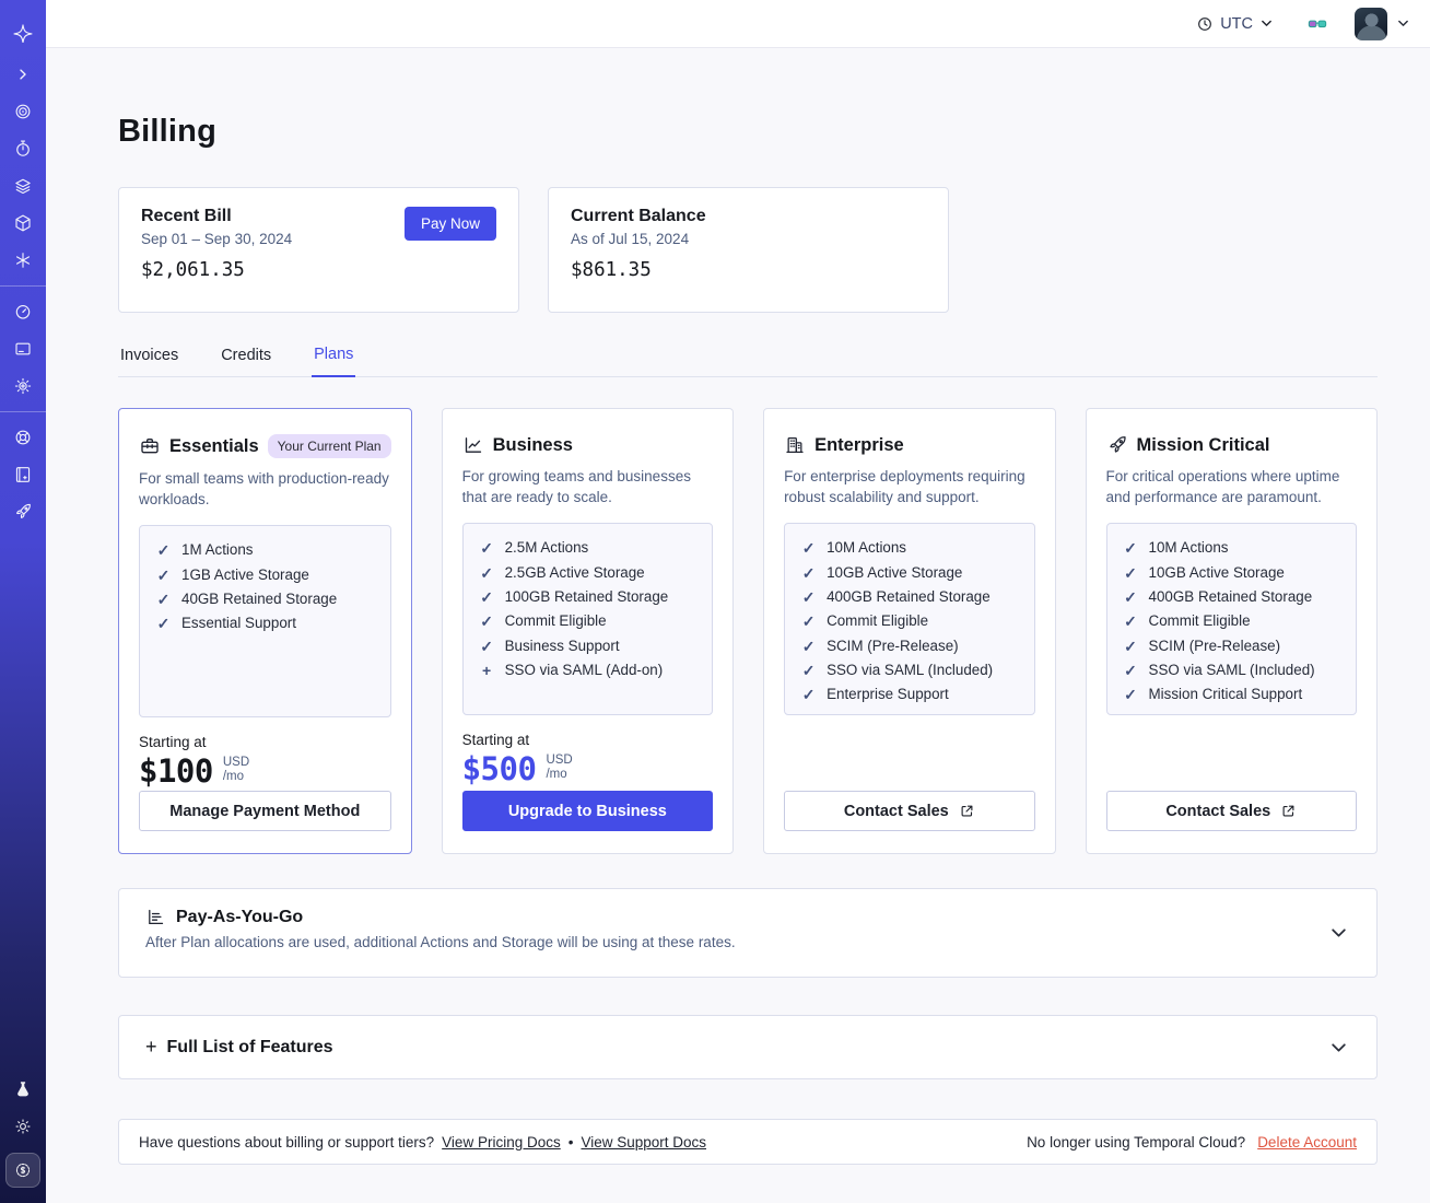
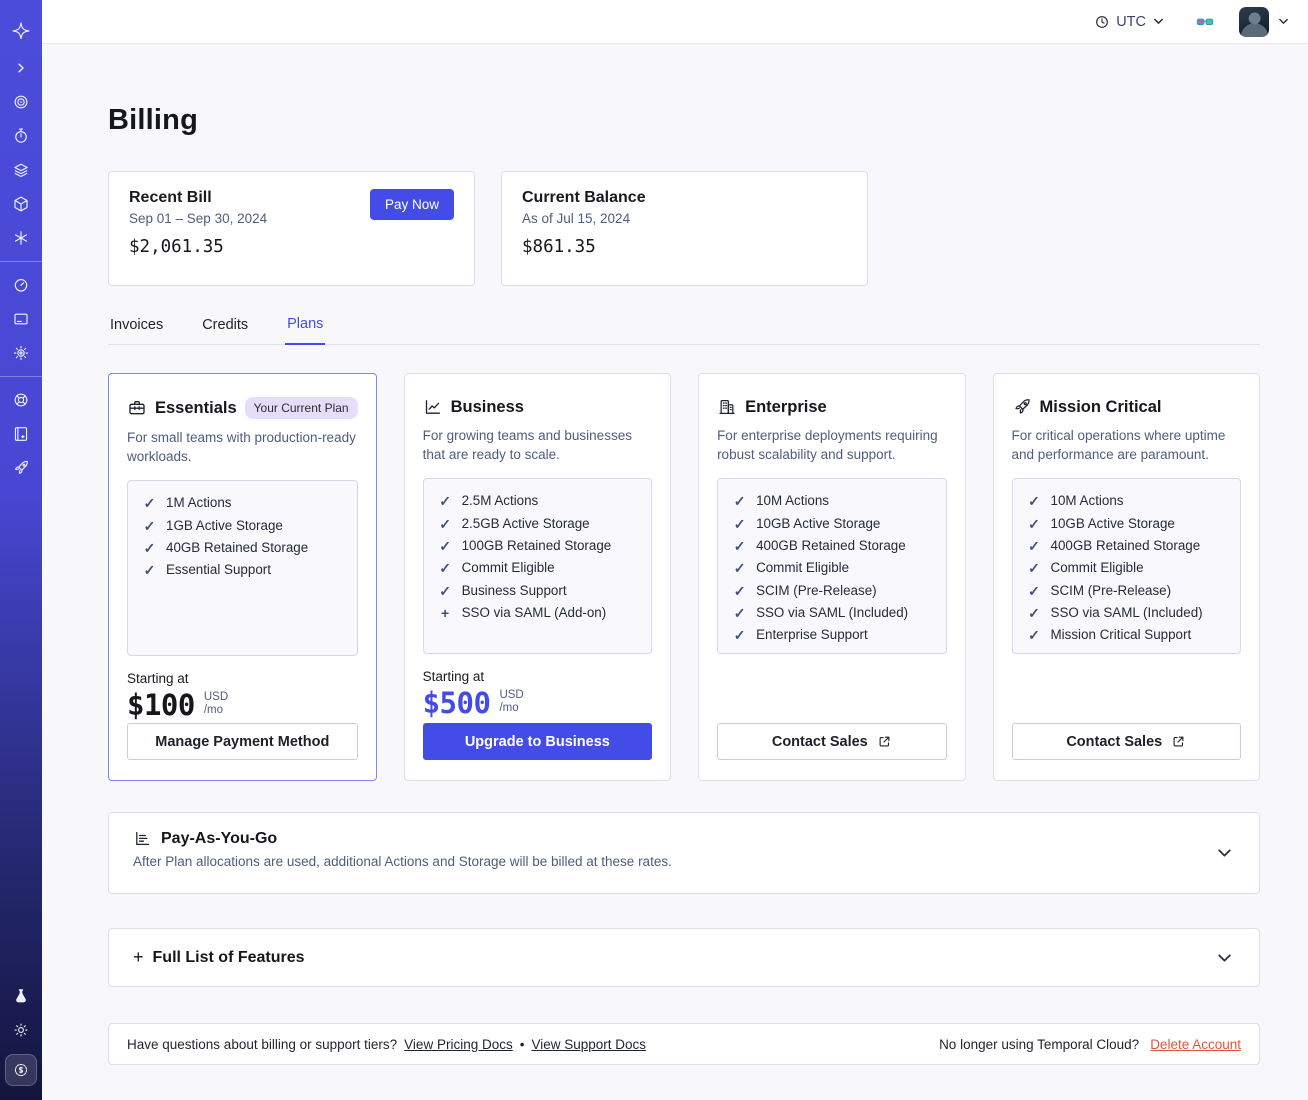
  UTC
  Billing
  Recent Bill
  Sep 01 – Sep 30, 2024
  $2,061.35
  Pay Now
  Current Balance
  As of Jul 15, 2024
  $861.35
  Invoices
  Credits
  Plans
  Essentials
  Your Current Plan
  For small teams with production-ready workloads.
  ✓
  1M Actions
  ✓
  1GB Active Storage
  ✓
  40GB Retained Storage
  ✓
  Essential Support
  Starting at
  $100
  USD
  /mo
  Manage Payment Method
  Business
  For growing teams and businesses that are ready to scale.
  ✓
  2.5M Actions
  ✓
  2.5GB Active Storage
  ✓
  100GB Retained Storage
  ✓
  Commit Eligible
  ✓
  Business Support
  +
  SSO via SAML (Add-on)
  Starting at
  $500
  USD
  /mo
  Upgrade to Business
  Enterprise
  For enterprise deployments requiring robust scalability and support.
  ✓
  10M Actions
  ✓
  10GB Active Storage
  ✓
  400GB Retained Storage
  ✓
  Commit Eligible
  ✓
  SCIM (Pre-Release)
  ✓
  SSO via SAML (Included)
  ✓
  Enterprise Support
  Contact Sales
  Mission Critical
  For critical operations where uptime and performance are paramount.
  ✓
  10M Actions
  ✓
  10GB Active Storage
  ✓
  400GB Retained Storage
  ✓
  Commit Eligible
  ✓
  SCIM (Pre-Release)
  ✓
  SSO via SAML (Included)
  ✓
  Mission Critical Support
  Contact Sales
  Pay-As-You-Go
- After Plan allocations are used, additional Actions and Storage will be using at these rates.
+ After Plan allocations are used, additional Actions and Storage will be billed at these rates.
  +
  Full List of Features
  Have questions about billing or support tiers?
  View Pricing Docs
  •
  View Support Docs
  No longer using Temporal Cloud?
  Delete Account
